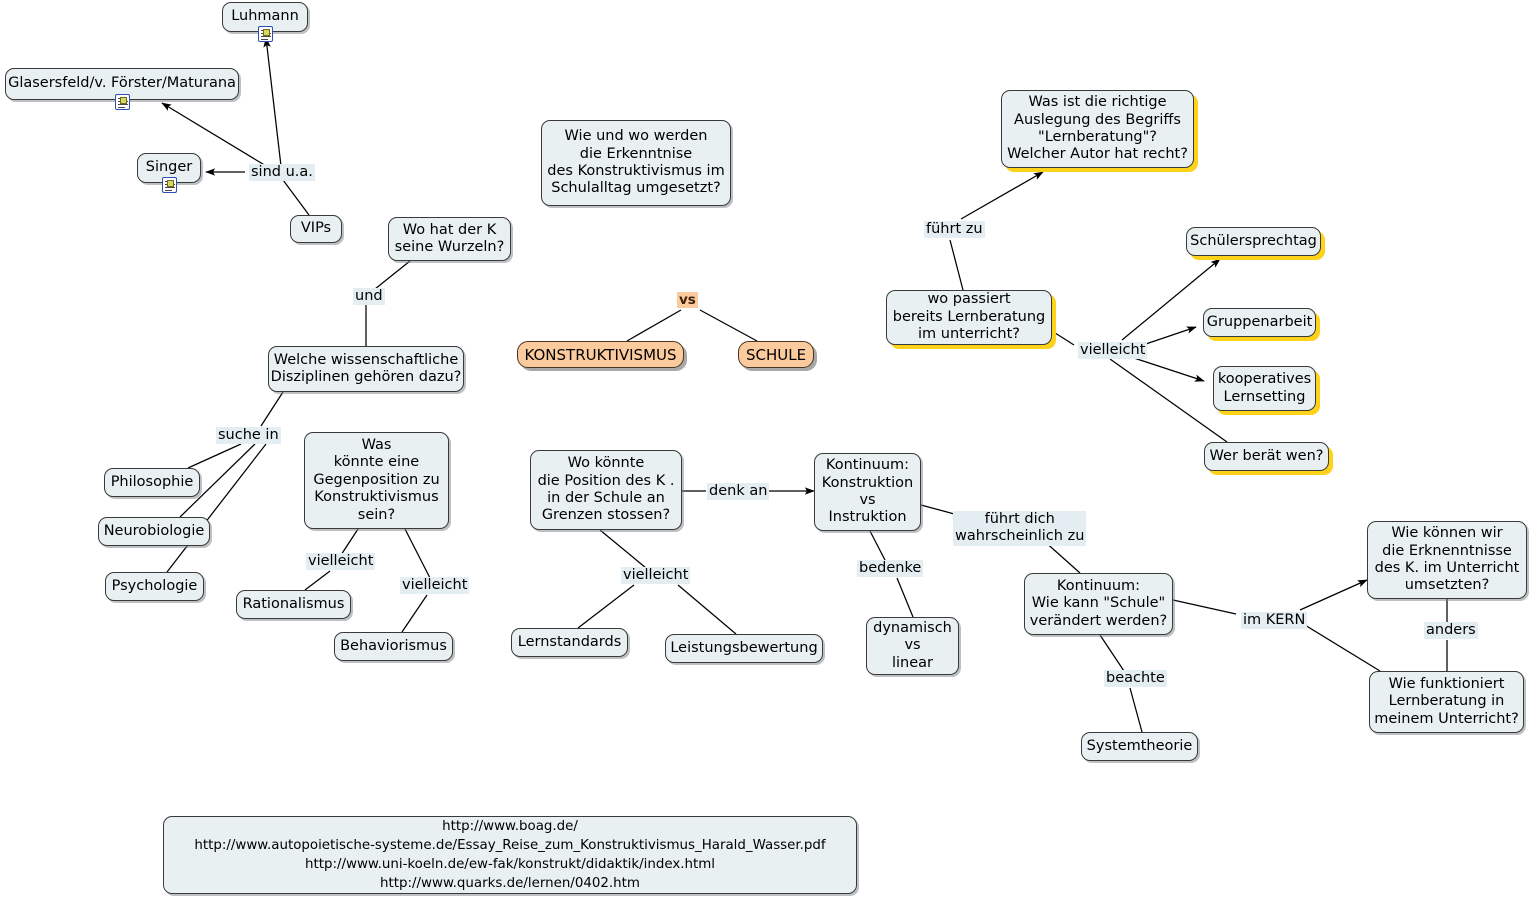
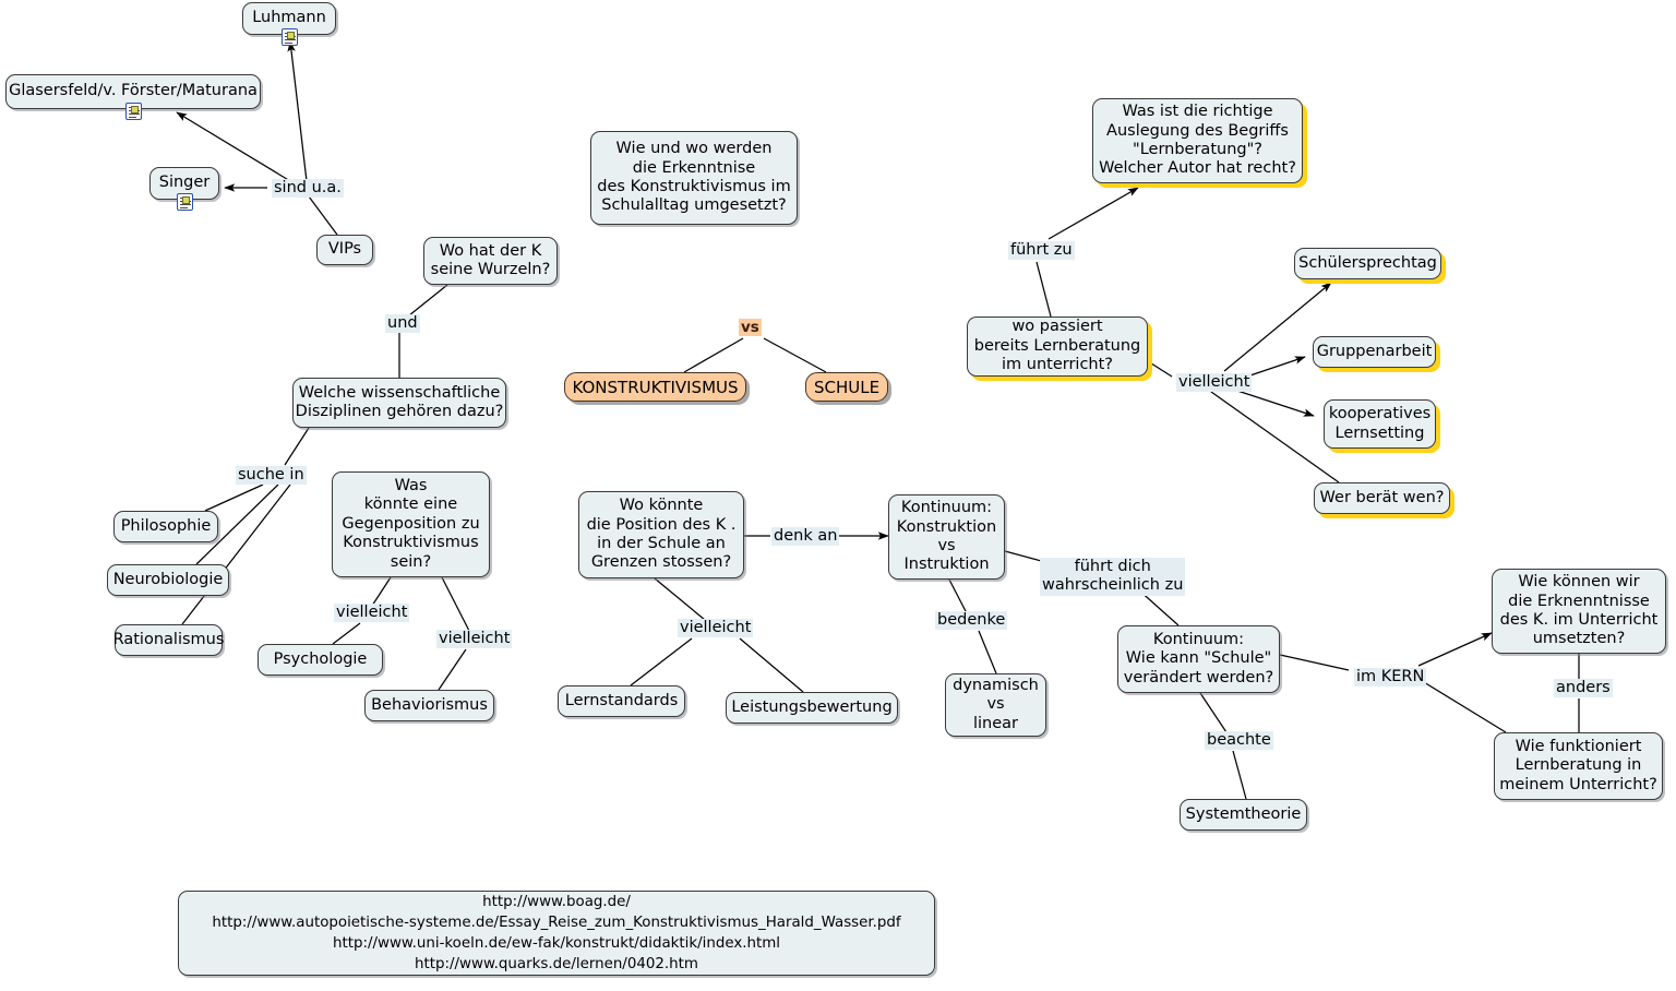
  Luhmann
  Glasersfeld/v. Förster/Maturana
  Singer
  VIPs
  Wo hat der K
  seine Wurzeln?
  Wie und wo werden
  die Erkenntnise
  des Konstruktivismus im
  Schulalltag umgesetzt?
  Welche wissenschaftliche
  Disziplinen gehören dazu?
  Philosophie
  Neurobiologie
- Psychologie
+ Rationalismus
  Was
  könnte eine
  Gegenposition zu
  Konstruktivismus
  sein?
- Rationalismus
+ Psychologie
  Behaviorismus
  KONSTRUKTIVISMUS
  SCHULE
  Wo könnte
  die Position des K .
  in der Schule an
  Grenzen stossen?
  Lernstandards
  Leistungsbewertung
  Kontinuum:
  Konstruktion
  vs
  Instruktion
  dynamisch
  vs
  linear
  Kontinuum:
  Wie kann "Schule"
  verändert werden?
  Systemtheorie
  Was ist die richtige
  Auslegung des Begriffs
  "Lernberatung"?
  Welcher Autor hat recht?
  wo passiert
  bereits Lernberatung
  im unterricht?
  Schülersprechtag
  Gruppenarbeit
  kooperatives
  Lernsetting
  Wer berät wen?
  Wie können wir
  die Erknenntnisse
  des K. im Unterricht
  umsetzten?
  Wie funktioniert
  Lernberatung in
  meinem Unterricht?
  http://www.boag.de/
  http://www.autopoietische-systeme.de/Essay_Reise_zum_Konstruktivismus_Harald_Wasser.pdf
  http://www.uni-koeln.de/ew-fak/konstrukt/didaktik/index.html
  http://www.quarks.de/lernen/0402.htm
  sind u.a.
  und
  suche in
  vielleicht
  vielleicht
  vs
  vielleicht
  denk an
  bedenke
  führt zu
  vielleicht
  führt dich
  wahrscheinlich zu
  beachte
  im KERN
  anders
